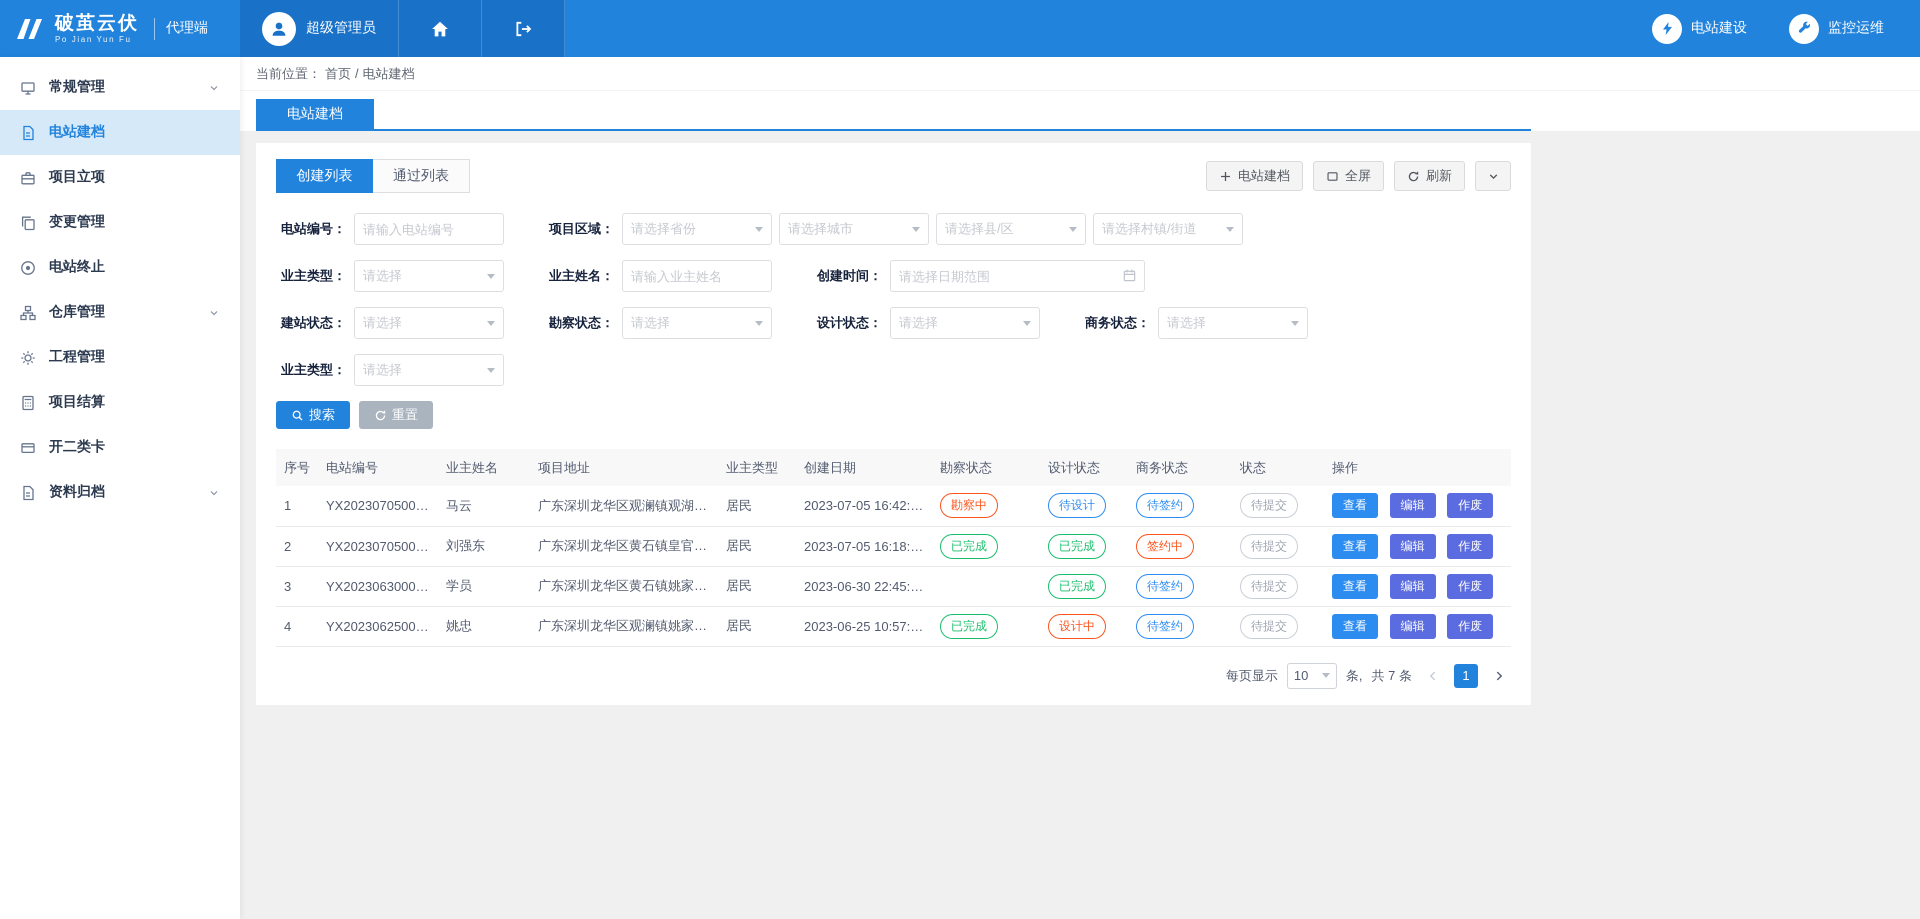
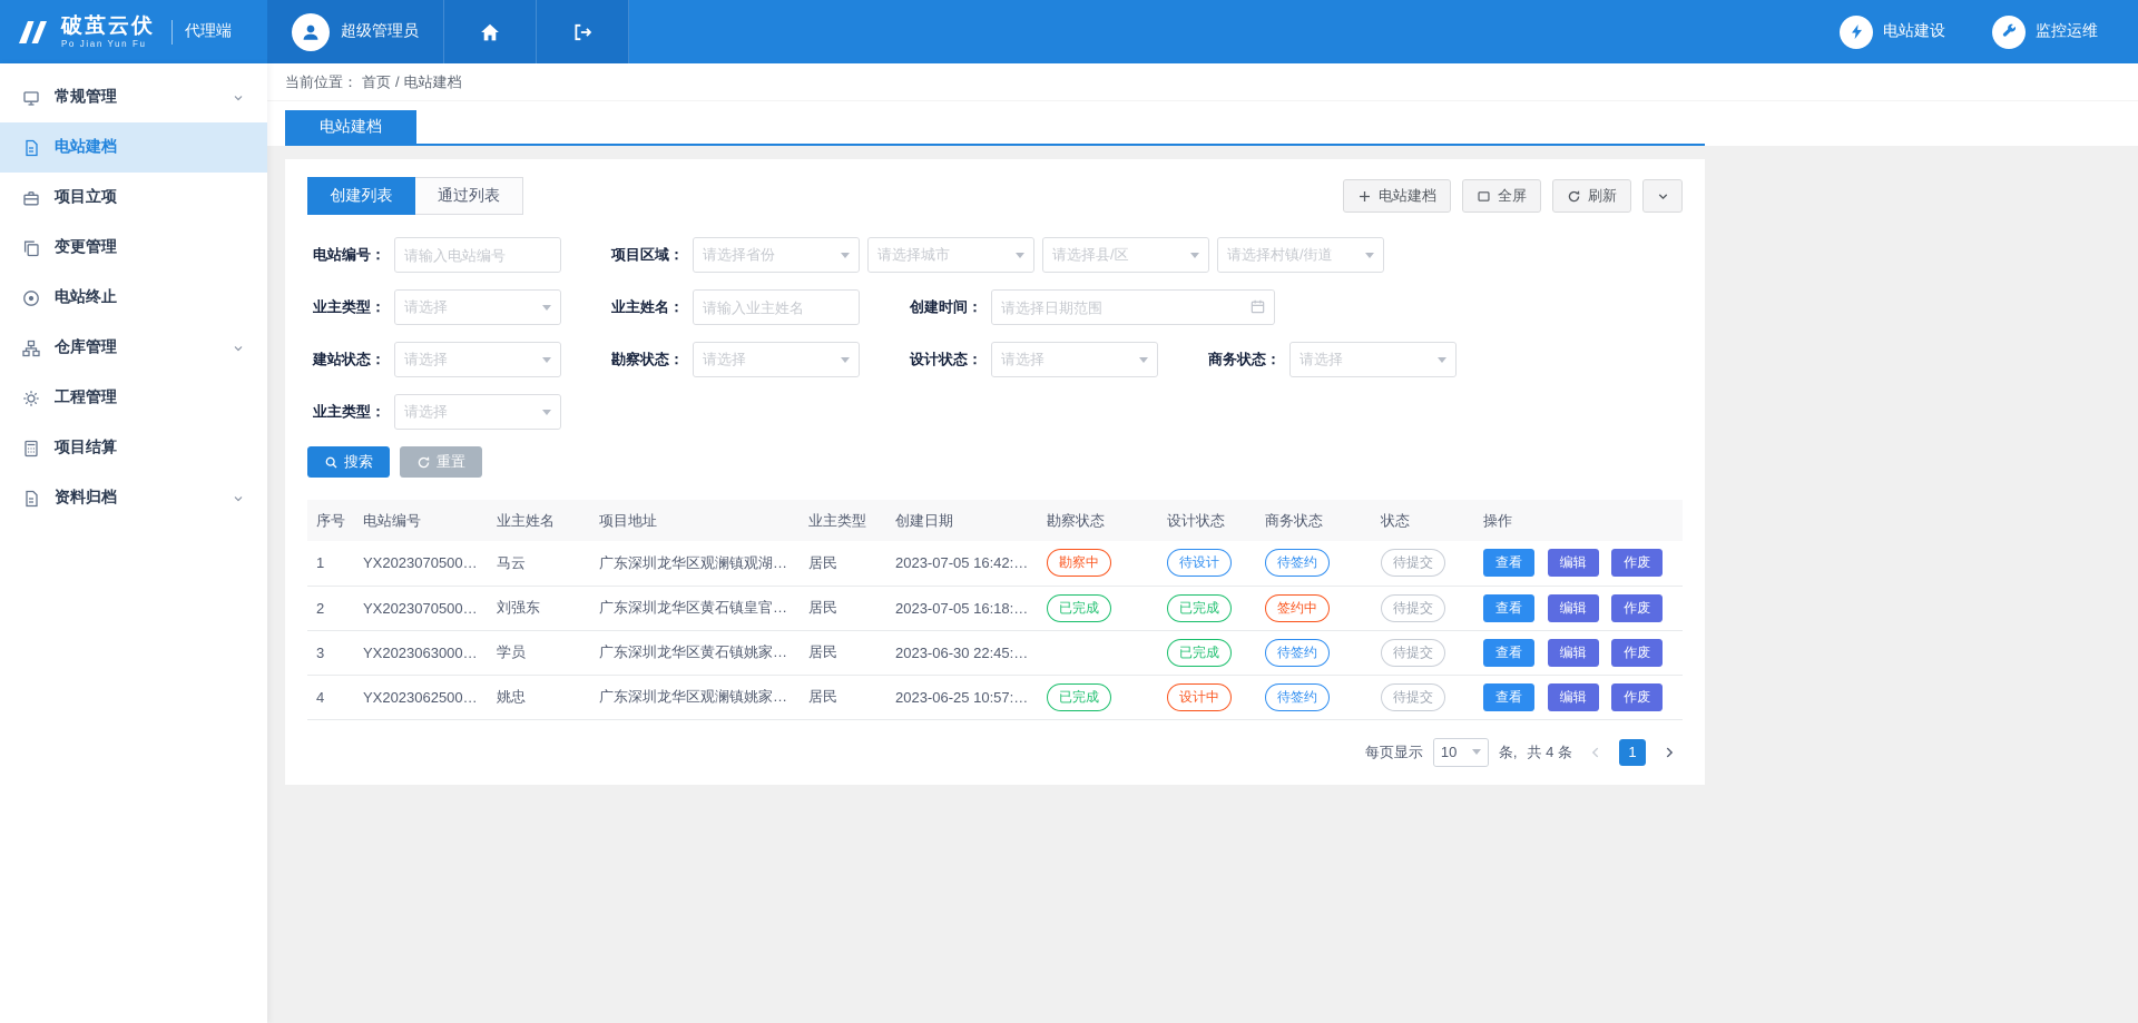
  破茧云伏
  Po Jian Yun Fu
  代理端
  超级管理员
  电站建设
  监控运维
  常规管理
  电站建档
  项目立项
  变更管理
  电站终止
  仓库管理
  工程管理
  项目结算
- 开二类卡
  资料归档
  当前位置：
  首页
  /
  电站建档
  电站建档
  创建列表
  通过列表
  电站建档
  全屏
  刷新
  电站编号：
  请输入电站编号
  项目区域：
  请选择省份
  请选择城市
  请选择县/区
  请选择村镇/街道
  业主类型：
  请选择
  业主姓名：
  请输入业主姓名
  创建时间：
  请选择日期范围
  建站状态：
  请选择
  勘察状态：
  请选择
  设计状态：
  请选择
  商务状态：
  请选择
  业主类型：
  请选择
  搜索
  重置
  序号	电站编号	业主姓名	项目地址	业主类型	创建日期	勘察状态	设计状态	商务状态	状态	操作
  1	YX2023070500011	马云	广东深圳龙华区观澜镇观湖路...	居民	2023-07-05 16:42:22	勘察中	待设计	待签约	待提交	查看 编辑 作废
  2	YX2023070500010	刘强东	广东深圳龙华区黄石镇皇官大...	居民	2023-07-05 16:18:50	已完成	已完成	签约中	待提交	查看 编辑 作废
  3	YX2023063000009	学员	广东深圳龙华区黄石镇姚家庄...	居民	2023-06-30 22:45:57		已完成	待签约	待提交	查看 编辑 作废
  4	YX2023062500004	姚忠	广东深圳龙华区观澜镇姚家庄...	居民	2023-06-25 10:57:04	已完成	设计中	待签约	待提交	查看 编辑 作废
  每页显示
  10
  条,
- 共 7 条
+ 共 4 条
  1
